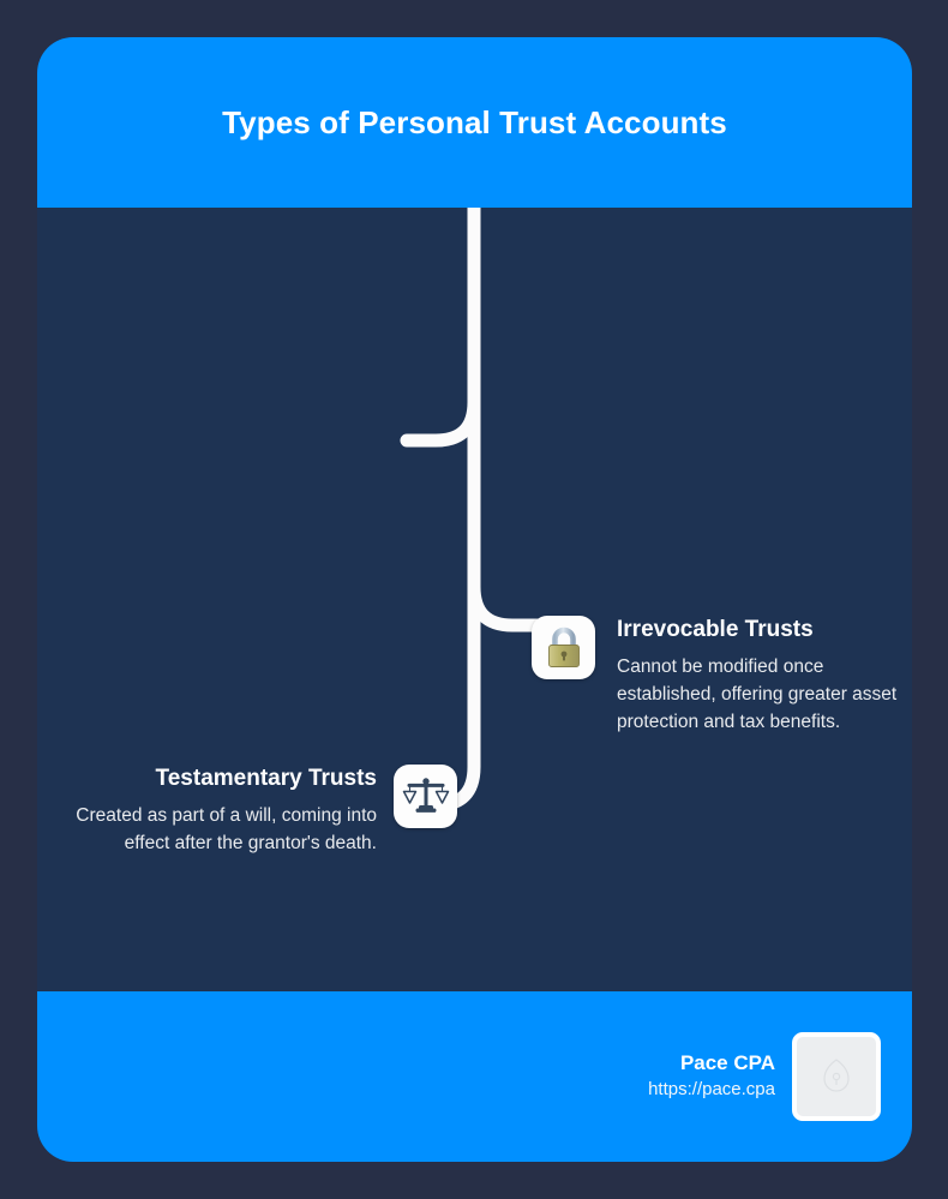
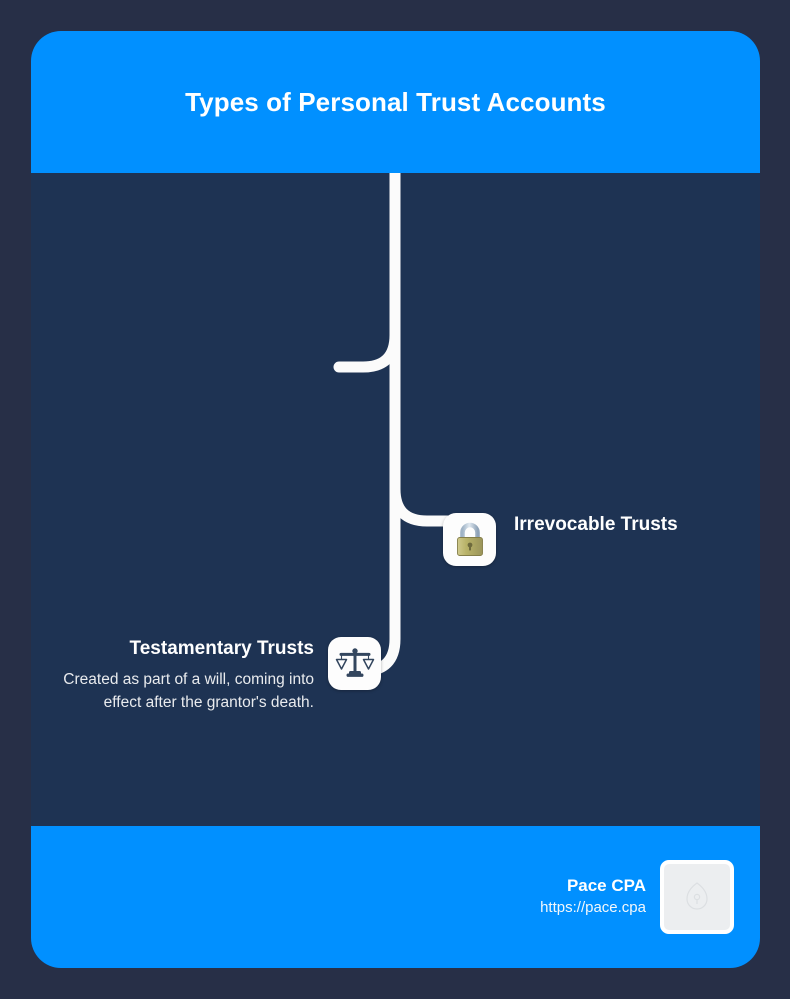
  Types of Personal Trust Accounts
  Irrevocable Trusts
- Cannot be modified once established, offering greater asset protection and tax benefits.
  Testamentary Trusts
  Created as part of a will, coming into effect after the grantor's death.
  Pace CPA
  https://pace.cpa
